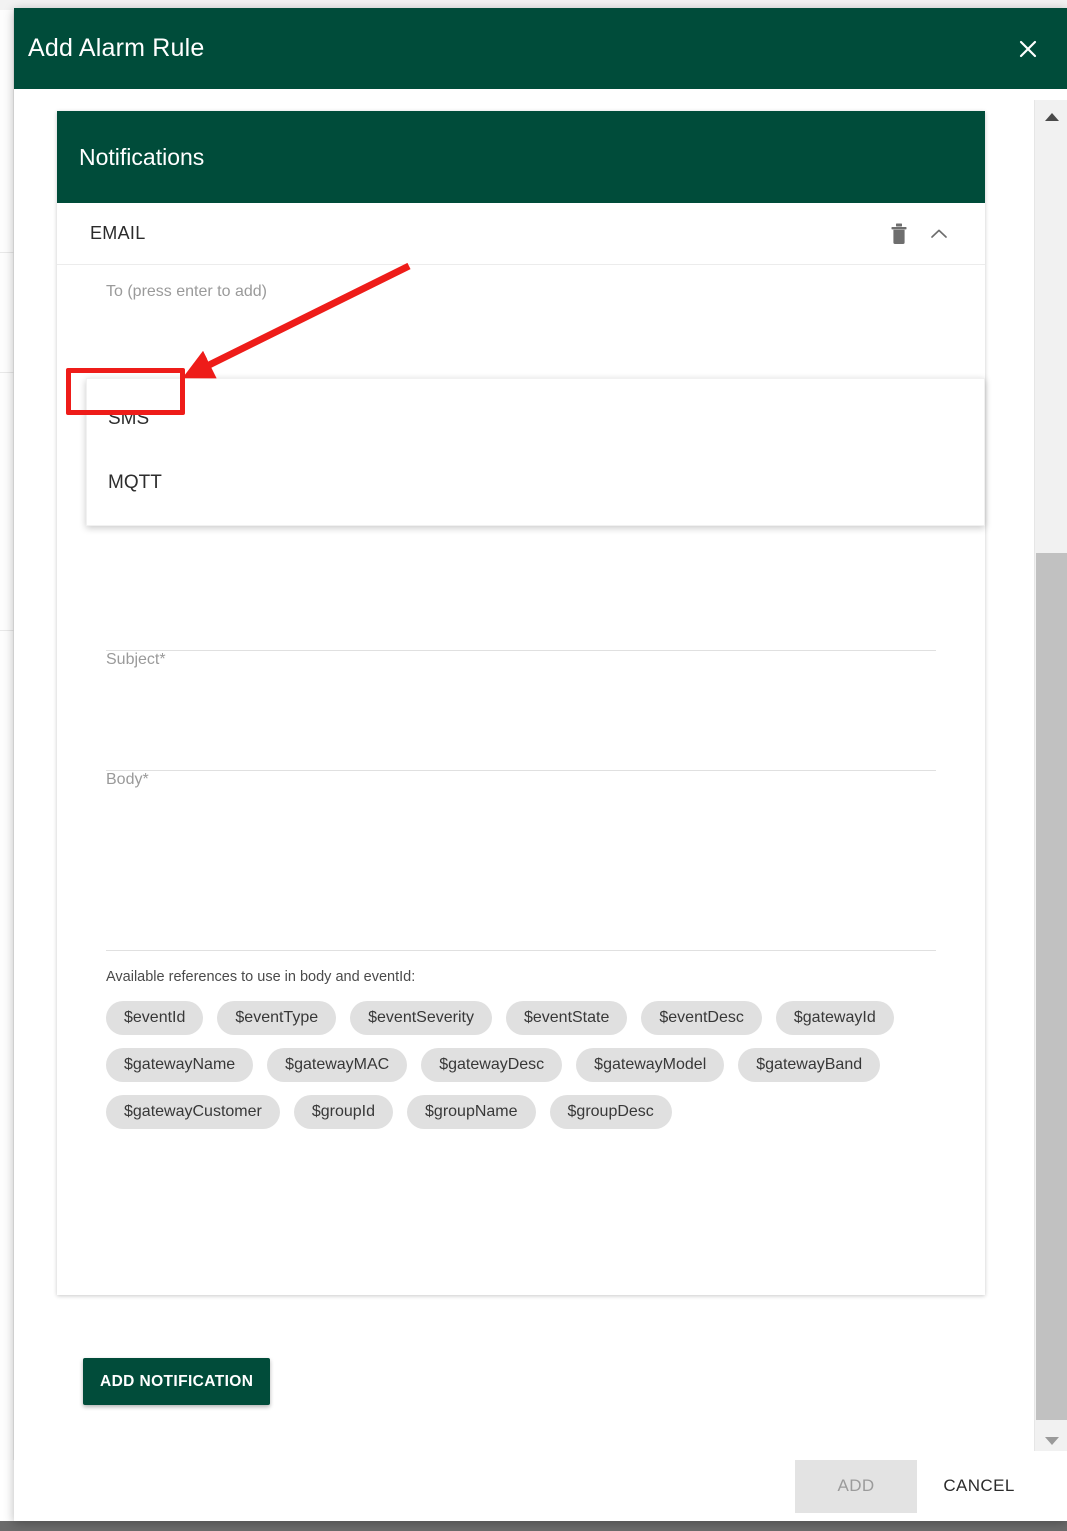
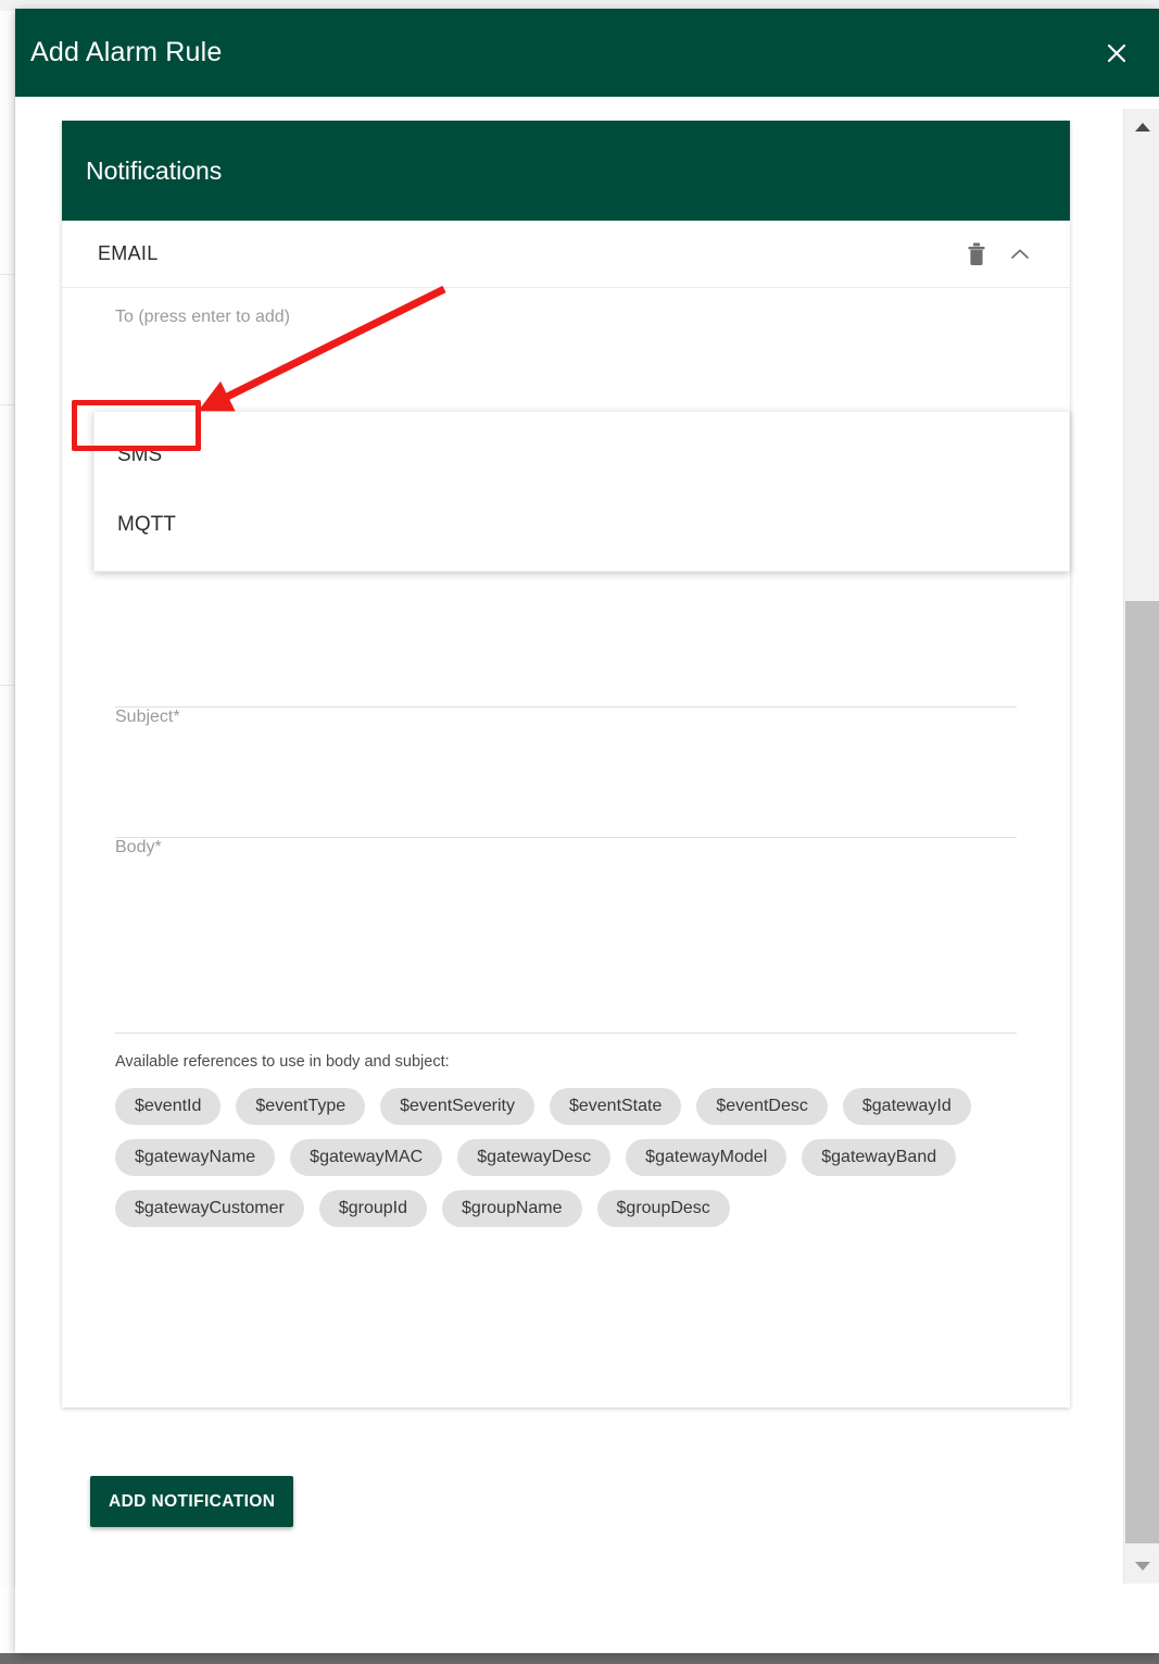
  Add Alarm Rule
  Notifications
  EMAIL
  To (press enter to add)
  Subject*
  Body*
- Available references to use in body and eventId:
+ Available references to use in body and subject:
  $eventId
  $eventType
  $eventSeverity
  $eventState
  $eventDesc
  $gatewayId
  $gatewayName
  $gatewayMAC
  $gatewayDesc
  $gatewayModel
  $gatewayBand
  $gatewayCustomer
  $groupId
  $groupName
  $groupDesc
  SMS
  MQTT
  ADD NOTIFICATION
- ADD
- CANCEL
